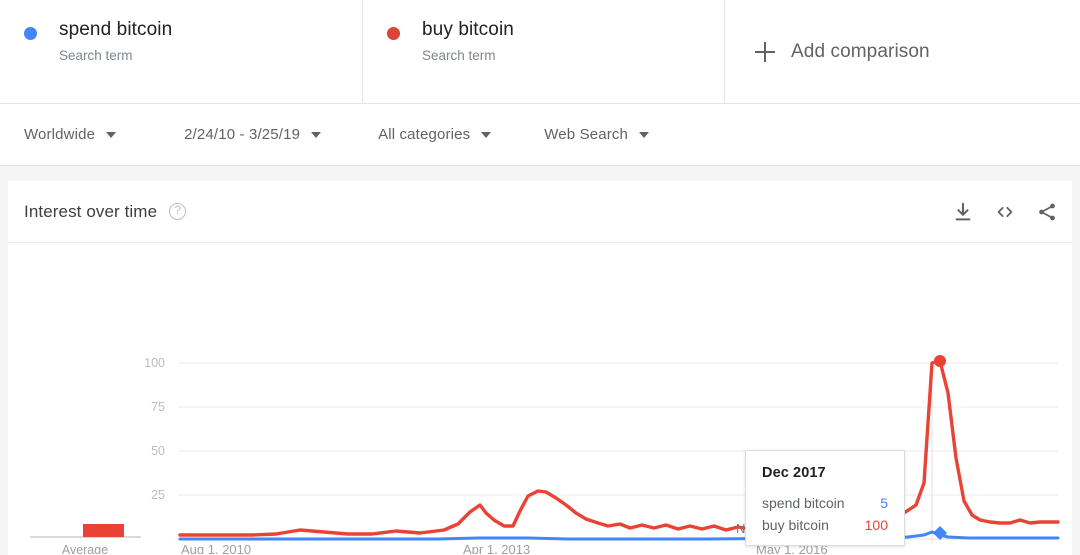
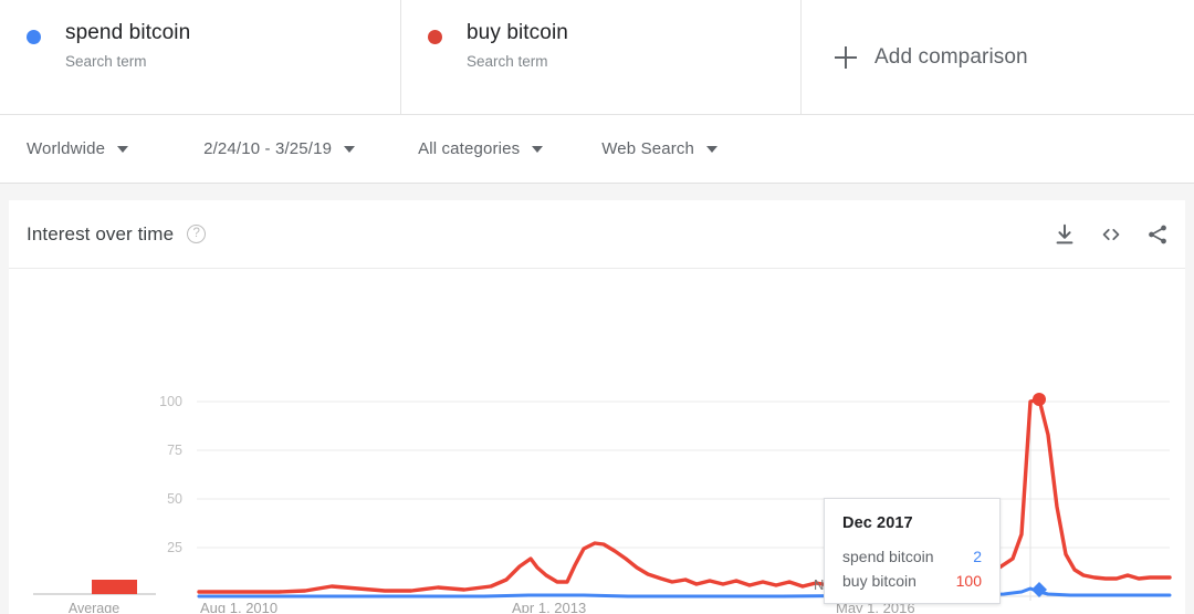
  spend bitcoin
  Search term
  buy bitcoin
  Search term
  Add comparison
  Worldwide
  2/24/10 - 3/25/19
  All categories
  Web Search
  Interest over time
  ?
  100
  75
  50
  25
  Average
  Aug 1, 2010
  Apr 1, 2013
  May 1, 2016
  Dec 2017
  spend bitcoin
- 5
+ 2
  buy bitcoin
  100
